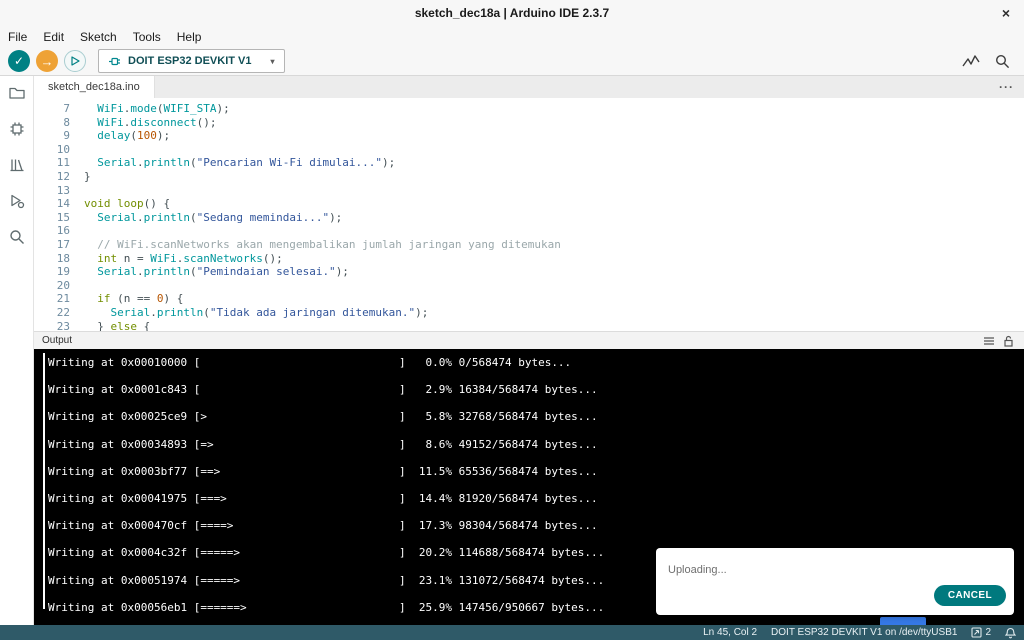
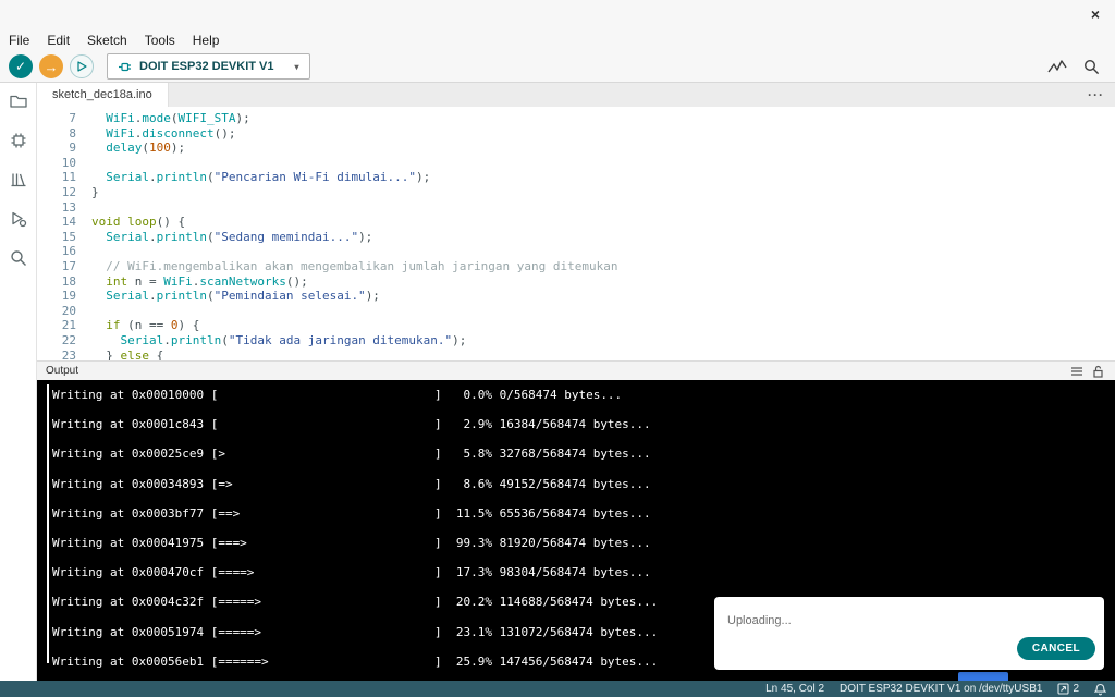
- sketch_dec18a | Arduino IDE 2.3.7
  ×
  File
  Edit
  Sketch
  Tools
  Help
  ✓
  →
  DOIT ESP32 DEVKIT V1
  ▾
  sketch_dec18a.ino
  ···
  7
  WiFi.mode(WIFI_STA);
  8
  WiFi.disconnect();
  9
  delay(100);
  10
  11
  Serial.println("Pencarian Wi-Fi dimulai...");
  12
  }
  13
  14
  void loop() {
  15
  Serial.println("Sedang memindai...");
  16
  17
- // WiFi.scanNetworks akan mengembalikan jumlah jaringan yang ditemukan
+ // WiFi.mengembalikan akan mengembalikan jumlah jaringan yang ditemukan
  18
  int n = WiFi.scanNetworks();
  19
  Serial.println("Pemindaian selesai.");
  20
  21
  if (n == 0) {
  22
  Serial.println("Tidak ada jaringan ditemukan.");
  23
  } else {
  Output
  Writing at 0x00010000 [ ] 0.0% 0/568474 bytes...
  Writing at 0x0001c843 [ ] 2.9% 16384/568474 bytes...
  Writing at 0x00025ce9 [> ] 5.8% 32768/568474 bytes...
  Writing at 0x00034893 [=> ] 8.6% 49152/568474 bytes...
  Writing at 0x0003bf77 [==> ] 11.5% 65536/568474 bytes...
- Writing at 0x00041975 [===> ] 14.4% 81920/568474 bytes...
+ Writing at 0x00041975 [===> ] 99.3% 81920/568474 bytes...
  Writing at 0x000470cf [====> ] 17.3% 98304/568474 bytes...
  Writing at 0x0004c32f [=====> ] 20.2% 114688/568474 bytes...
  Writing at 0x00051974 [=====> ] 23.1% 131072/568474 bytes...
- Writing at 0x00056eb1 [======> ] 25.9% 147456/950667 bytes...
+ Writing at 0x00056eb1 [======> ] 25.9% 147456/568474 bytes...
  Uploading...
  CANCEL
  Ln 45, Col 2
  DOIT ESP32 DEVKIT V1 on /dev/ttyUSB1
  2
